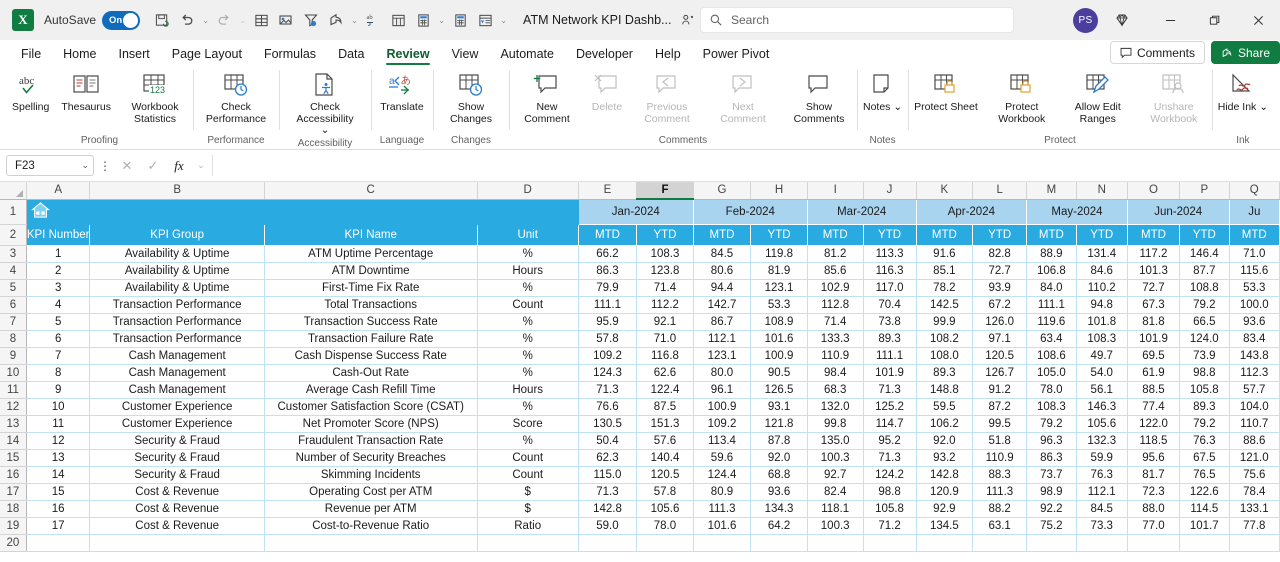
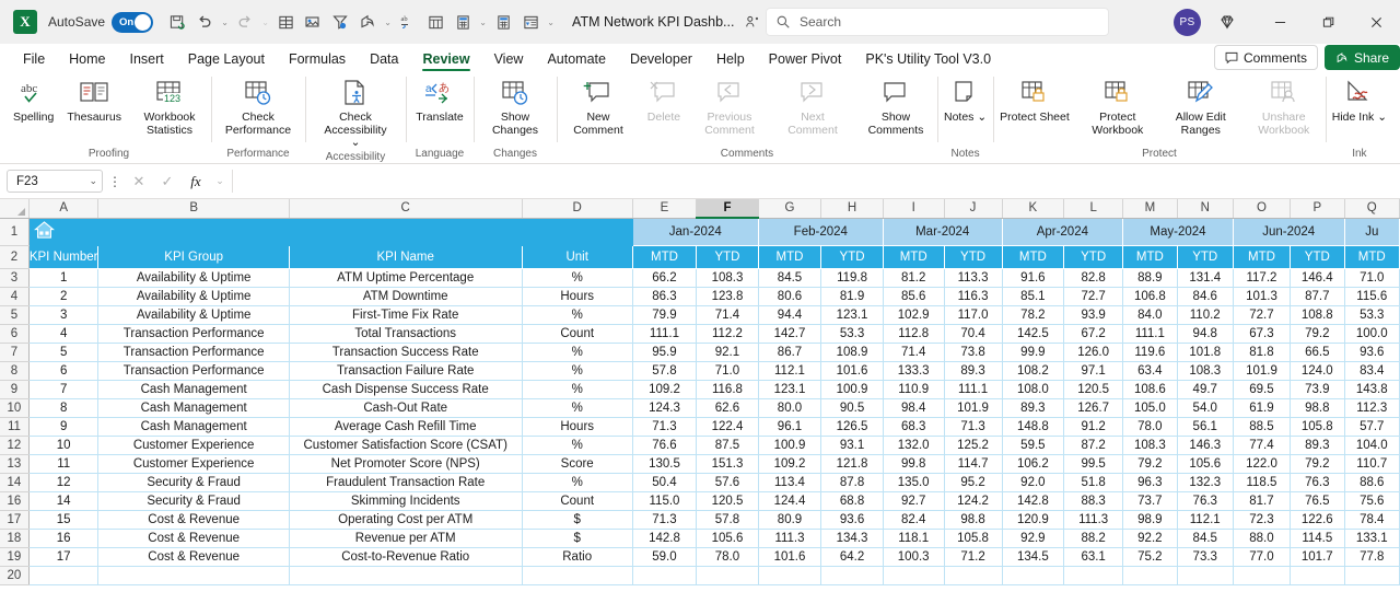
  X
  AutoSave
  On
  ⌄
  ⌄
  ⌄
  ⌄
  ⌄
  ATM Network KPI Dashb...
  Search
  PS
  File
  Home
  Insert
  Page Layout
  Formulas
  Data
  Review
  View
  Automate
  Developer
  Help
  Power Pivot
+ PK's Utility Tool V3.0
  Comments
  Share
  abc
  Spelling
  Thesaurus
  123
  Workbook Statistics
  Proofing
  Check Performance
  Performance
  Check Accessibility ⌄
  Accessibility
  a
  あ
  Translate
  Language
  Show Changes
  Changes
  New Comment
  Delete
  Previous Comment
  Next Comment
  Show Comments
  Comments
  Notes ⌄
  Notes
  Protect Sheet
  Protect Workbook
  Allow Edit Ranges
  Unshare Workbook
  Protect
  Hide Ink ⌄
  Ink
  F23
  ⌄
  ⋮
  ✕
  ✓
  fx
  ⌄
  	A	B	C	D	E	F	G	H	I	J	K	L	M	N	O	P	Q
  1		Jan-2024	Feb-2024	Mar-2024	Apr-2024	May-2024	Jun-2024	Ju
  2	KPI Number	KPI Group	KPI Name	Unit	MTD	YTD	MTD	YTD	MTD	YTD	MTD	YTD	MTD	YTD	MTD	YTD	MTD
  3	1	Availability & Uptime	ATM Uptime Percentage	%	66.2	108.3	84.5	119.8	81.2	113.3	91.6	82.8	88.9	131.4	117.2	146.4	71.0
  4	2	Availability & Uptime	ATM Downtime	Hours	86.3	123.8	80.6	81.9	85.6	116.3	85.1	72.7	106.8	84.6	101.3	87.7	115.6
  5	3	Availability & Uptime	First-Time Fix Rate	%	79.9	71.4	94.4	123.1	102.9	117.0	78.2	93.9	84.0	110.2	72.7	108.8	53.3
  6	4	Transaction Performance	Total Transactions	Count	111.1	112.2	142.7	53.3	112.8	70.4	142.5	67.2	111.1	94.8	67.3	79.2	100.0
  7	5	Transaction Performance	Transaction Success Rate	%	95.9	92.1	86.7	108.9	71.4	73.8	99.9	126.0	119.6	101.8	81.8	66.5	93.6
  8	6	Transaction Performance	Transaction Failure Rate	%	57.8	71.0	112.1	101.6	133.3	89.3	108.2	97.1	63.4	108.3	101.9	124.0	83.4
  9	7	Cash Management	Cash Dispense Success Rate	%	109.2	116.8	123.1	100.9	110.9	111.1	108.0	120.5	108.6	49.7	69.5	73.9	143.8
  10	8	Cash Management	Cash-Out Rate	%	124.3	62.6	80.0	90.5	98.4	101.9	89.3	126.7	105.0	54.0	61.9	98.8	112.3
  11	9	Cash Management	Average Cash Refill Time	Hours	71.3	122.4	96.1	126.5	68.3	71.3	148.8	91.2	78.0	56.1	88.5	105.8	57.7
  12	10	Customer Experience	Customer Satisfaction Score (CSAT)	%	76.6	87.5	100.9	93.1	132.0	125.2	59.5	87.2	108.3	146.3	77.4	89.3	104.0
  13	11	Customer Experience	Net Promoter Score (NPS)	Score	130.5	151.3	109.2	121.8	99.8	114.7	106.2	99.5	79.2	105.6	122.0	79.2	110.7
  14	12	Security & Fraud	Fraudulent Transaction Rate	%	50.4	57.6	113.4	87.8	135.0	95.2	92.0	51.8	96.3	132.3	118.5	76.3	88.6
- 15	13	Security & Fraud	Number of Security Breaches	Count	62.3	140.4	59.6	92.0	100.3	71.3	93.2	110.9	86.3	59.9	95.6	67.5	121.0
  16	14	Security & Fraud	Skimming Incidents	Count	115.0	120.5	124.4	68.8	92.7	124.2	142.8	88.3	73.7	76.3	81.7	76.5	75.6
  17	15	Cost & Revenue	Operating Cost per ATM	$	71.3	57.8	80.9	93.6	82.4	98.8	120.9	111.3	98.9	112.1	72.3	122.6	78.4
  18	16	Cost & Revenue	Revenue per ATM	$	142.8	105.6	111.3	134.3	118.1	105.8	92.9	88.2	92.2	84.5	88.0	114.5	133.1
  19	17	Cost & Revenue	Cost-to-Revenue Ratio	Ratio	59.0	78.0	101.6	64.2	100.3	71.2	134.5	63.1	75.2	73.3	77.0	101.7	77.8
  20
